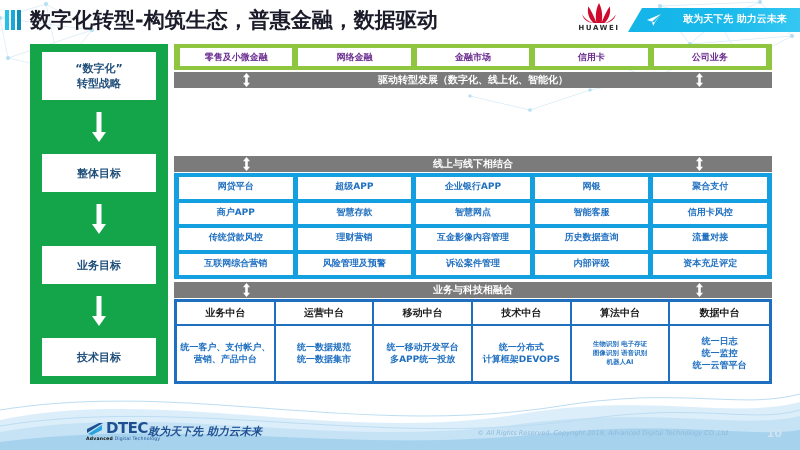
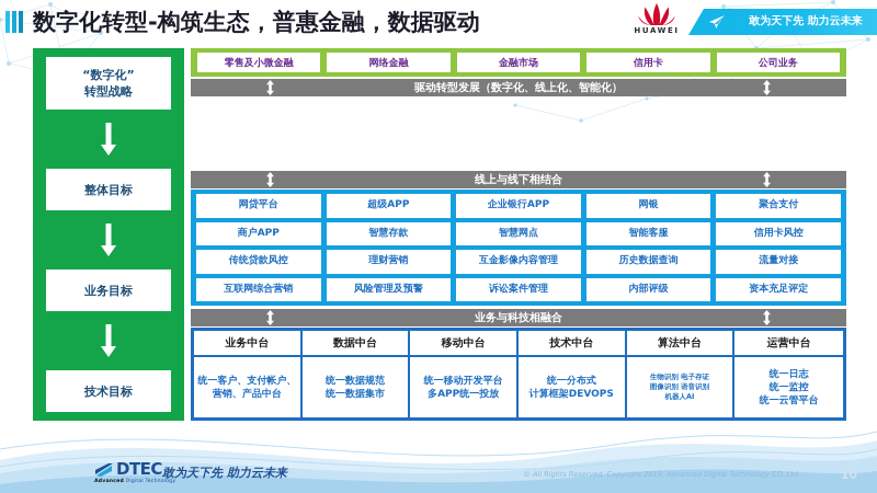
  数字化转型-构筑生态，普惠金融，数据驱动
  HUAWEI
  敢为天下先 助力云未来
  “数字化”
  转型战略
  整体目标
  业务目标
  技术目标
  零售及小微金融
  网络金融
  金融市场
  信用卡
  公司业务
  驱动转型发展（数字化、线上化、智能化）
  线上与线下相结合
  网贷平台
  超级APP
  企业银行APP
  网银
  聚合支付
  商户APP
  智慧存款
  智慧网点
  智能客服
  信用卡风控
  传统贷款风控
  理财营销
  互金影像内容管理
  历史数据查询
  流量对接
  互联网综合营销
  风险管理及预警
  诉讼案件管理
  内部评级
  资本充足评定
  业务与科技相融合
  业务中台
  统一客户、支付帐户、营销、产品中台
- 运营中台
+ 数据中台
  统一数据规范
  统一数据集市
  移动中台
  统一移动开发平台
  多APP统一投放
  技术中台
  统一分布式
  计算框架DEVOPS
  算法中台
  生物识别 电子存证
  图像识别 语音识别
  机器人AI
- 数据中台
+ 运营中台
  统一日志
  统一监控
  统一云管平台
  DTEC
  敢为天下先 助力云未来
  © All Rights Reserved. Copyright 2019, Advanced Digital Technology CO.,Ltd
  10
